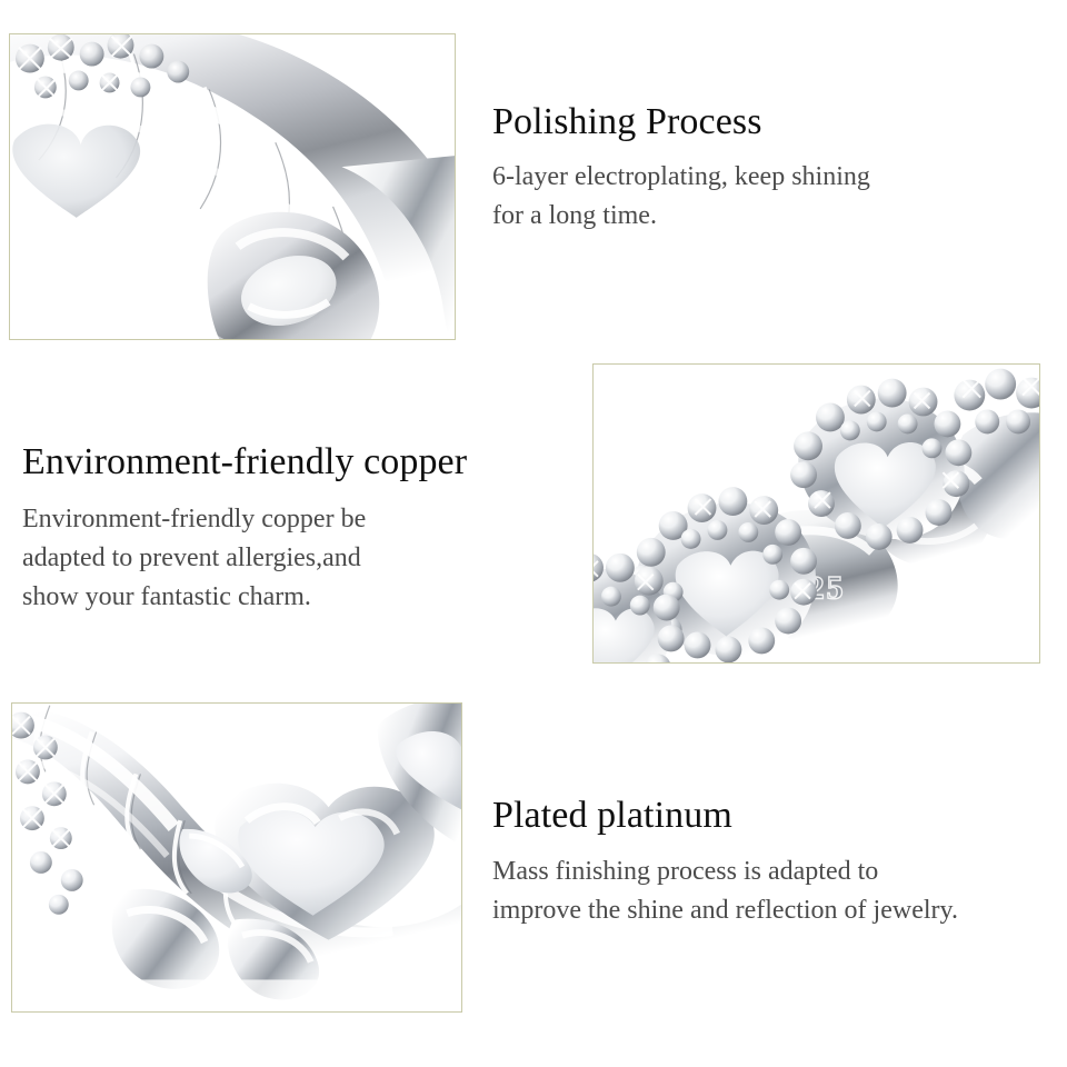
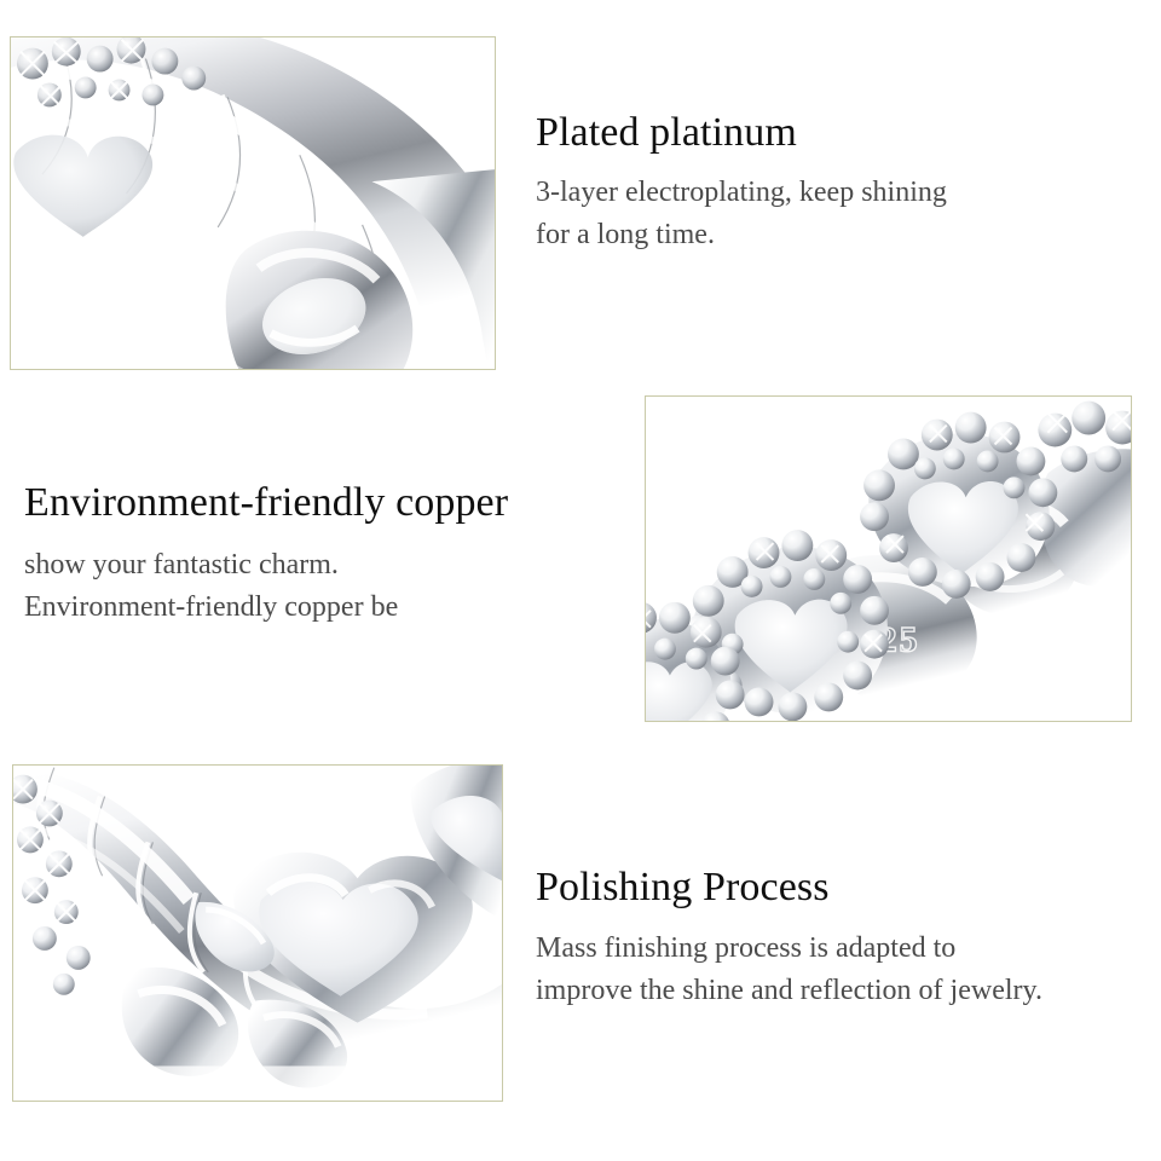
- Polishing Process
+ Plated platinum
- 6-layer electroplating, keep shining
+ 3-layer electroplating, keep shining
  for a long time.
  Environment-friendly copper
- Environment-friendly copper be
+ show your fantastic charm.
- adapted to prevent allergies,and
- show your fantastic charm.
+ Environment-friendly copper be
- Plated platinum
+ Polishing Process
  Mass finishing process is adapted to
  improve the shine and reflection of jewelry.
